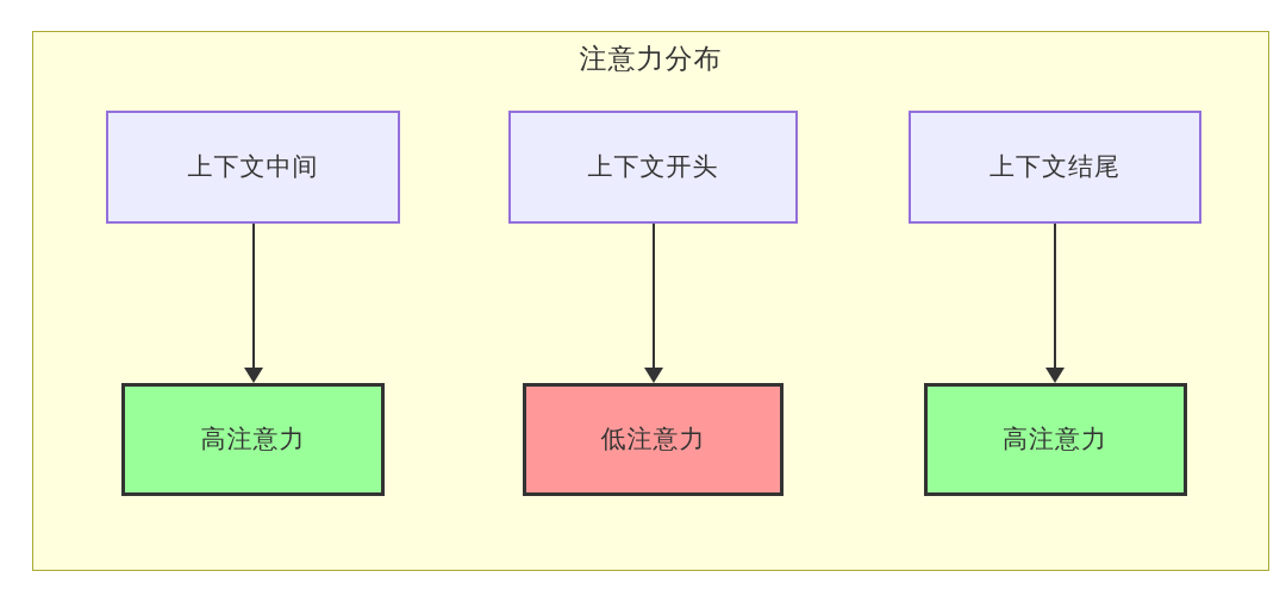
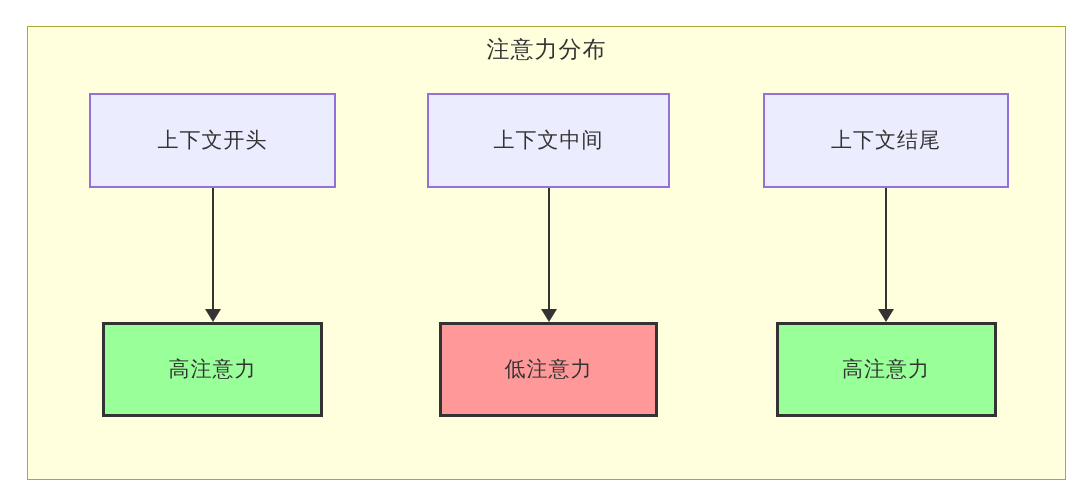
  注意力分布
- 上下文中间
+ 上下文开头
  高注意力
- 上下文开头
+ 上下文中间
  低注意力
  上下文结尾
  高注意力
